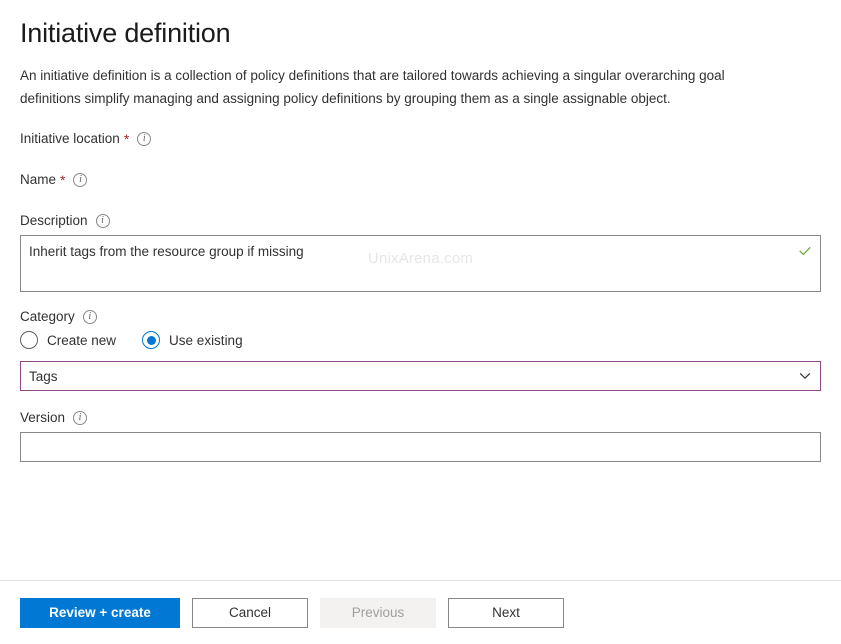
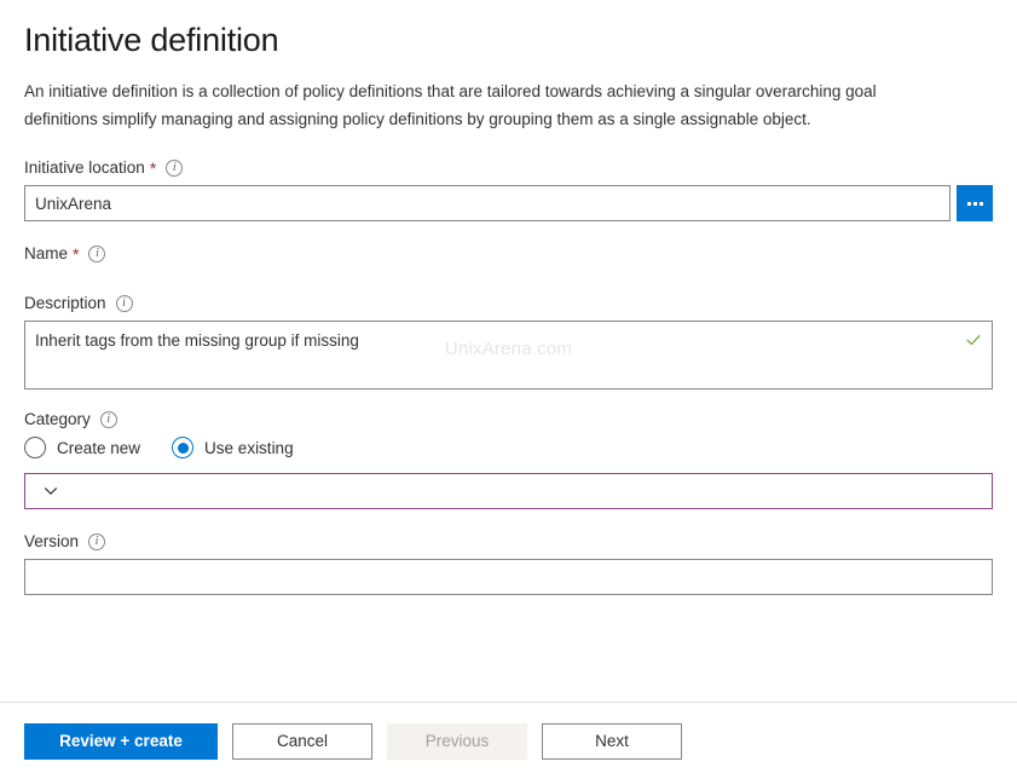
  Initiative definition
  An initiative definition is a collection of policy definitions that are tailored towards achieving a singular overarching goal
  definitions simplify managing and assigning policy definitions by grouping them as a single assignable object.
  Initiative location
  *
  i
+ UnixArena
  Name
  *
  i
  Description
  i
- Inherit tags from the resource group if missing
+ Inherit tags from the missing group if missing
  UnixArena.com
  Category
  i
  Create new
  Use existing
- Tags
  Version
  i
  Review + create
  Cancel
  Previous
  Next
